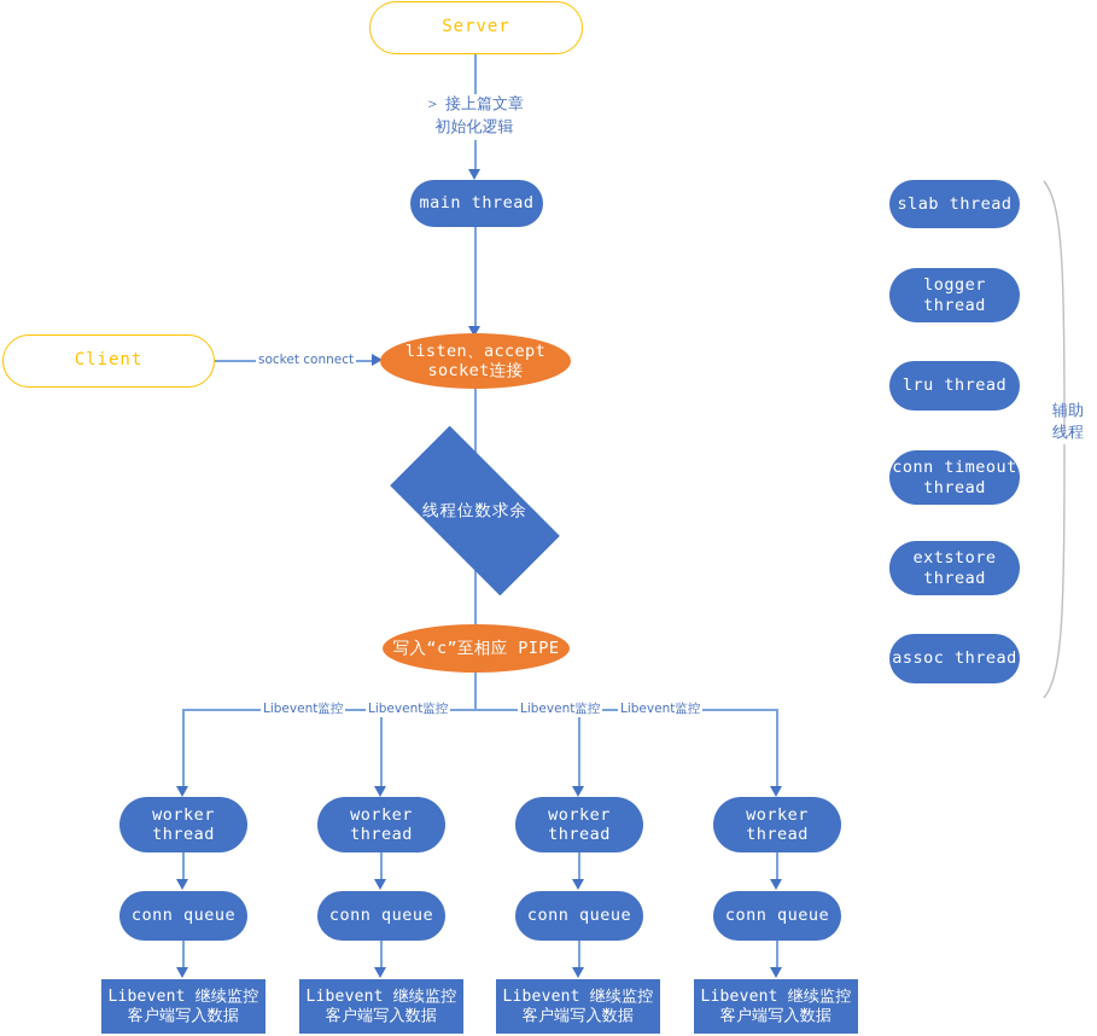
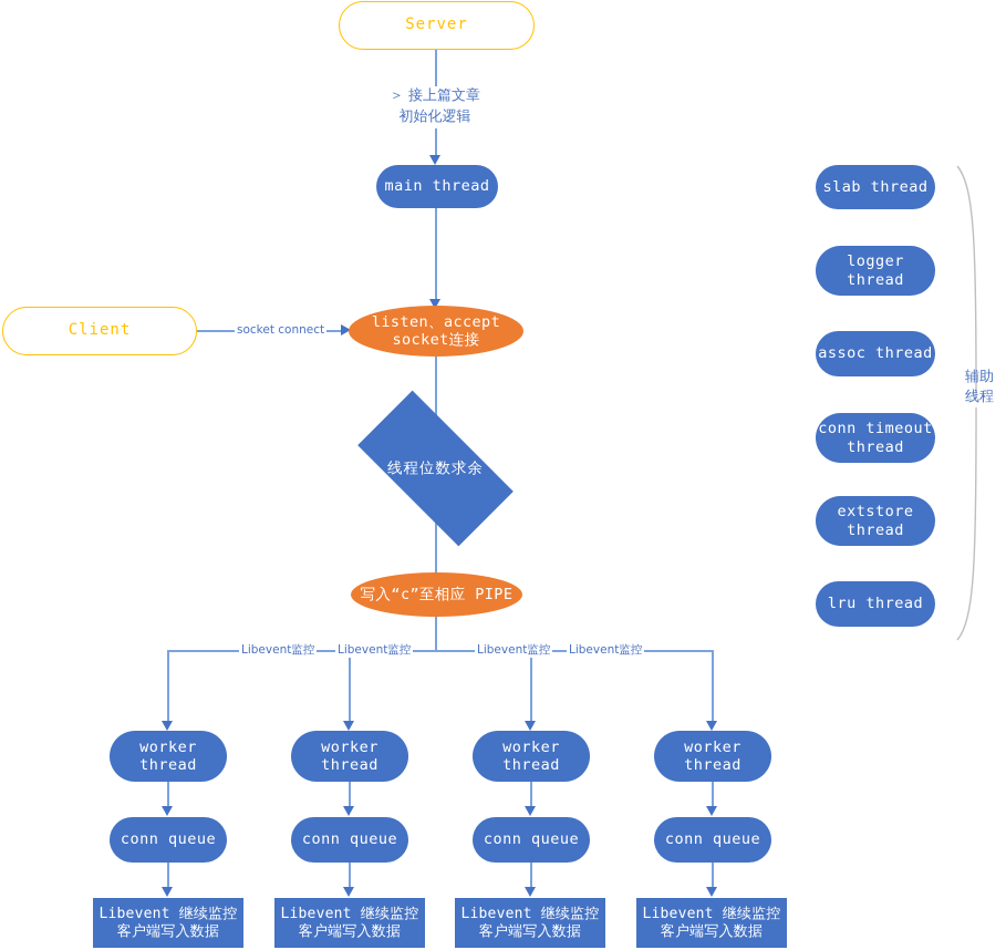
  Server
  ＞ 接上篇文章
  初始化逻辑
  main thread
  Client
  socket connect
  listen、accept
  socket连接
  线程位数求余
  写入“c”至相应 PIPE
  Libevent监控
  Libevent监控
  Libevent监控
  Libevent监控
  worker
  thread
  conn queue
  Libevent 继续监控
  客户端写入数据
  worker
  thread
  conn queue
  Libevent 继续监控
  客户端写入数据
  worker
  thread
  conn queue
  Libevent 继续监控
  客户端写入数据
  worker
  thread
  conn queue
  Libevent 继续监控
  客户端写入数据
  slab thread
  logger
  thread
- lru thread
+ assoc thread
  conn timeout
  thread
  extstore
  thread
- assoc thread
+ lru thread
  辅助
  线程
